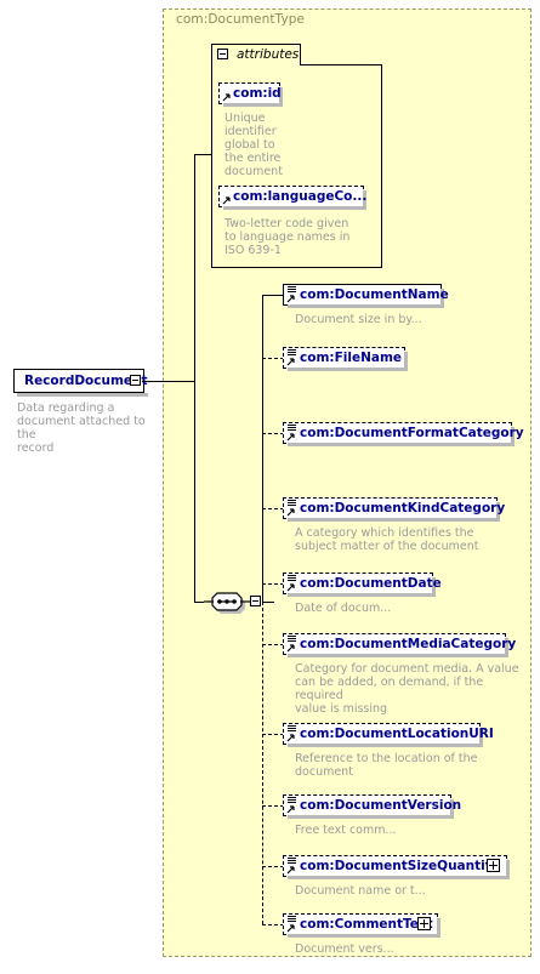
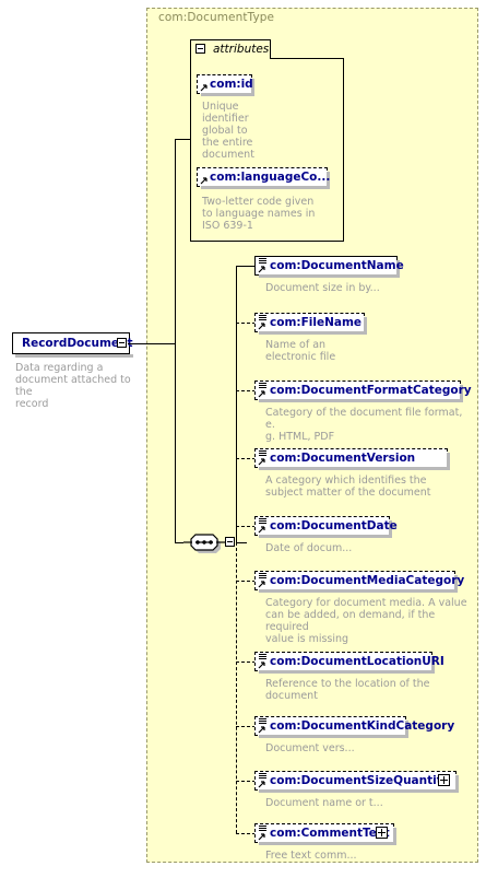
  com:DocumentType
  RecordDocume
  Data regarding a
  document attached to the
  record
  attributes
  com:id
  Unique
  identifier
  global to
  the entire
  document
  com:languageCo...
  Two-letter code given
  to language names in
  ISO 639-1
  com:DocumentName
  Document size in by...
  com:FileName
+ Name of an
+ electronic file
  com:DocumentFormatCategory
+ Category of the document file format, e.
+ g. HTML, PDF
- com:DocumentKindCategory
+ com:DocumentVersion
  A category which identifies the
  subject matter of the document
  com:DocumentDate
  Date of docum...
  com:DocumentMediaCategory
  Category for document media. A value
  can be added, on demand, if the required
  value is missing
  com:DocumentLocationURI
  Reference to the location of the
  document
- com:DocumentVersion
+ com:DocumentKindCategory
- Free text comm...
+ Document vers...
  com:DocumentSizeQuanti
  Document name or t...
  com:CommentTe
- Document vers...
+ Free text comm...
